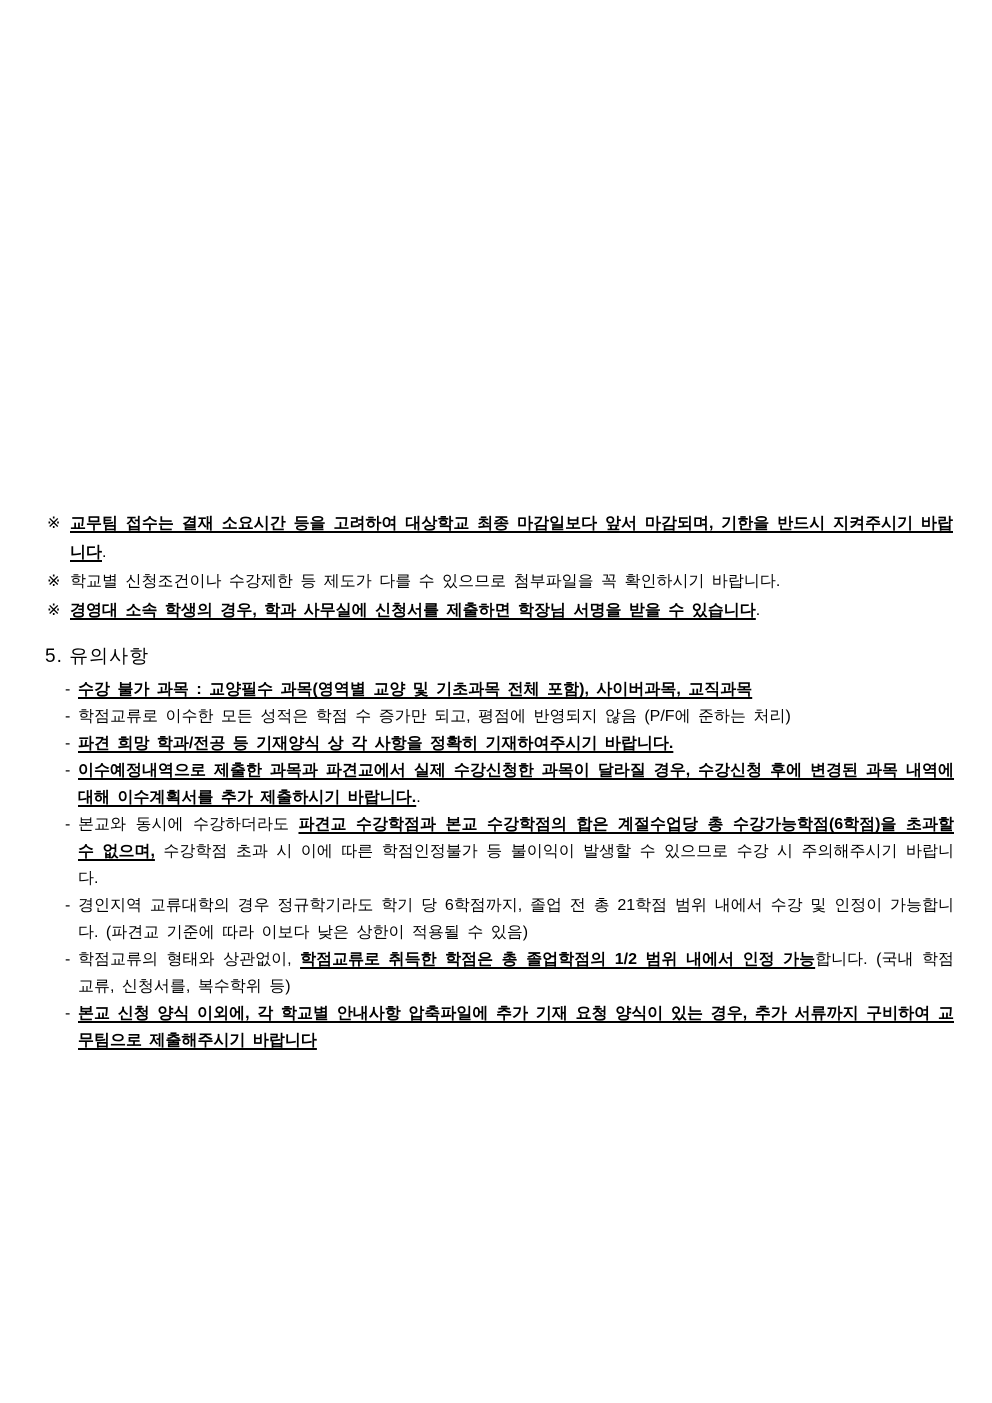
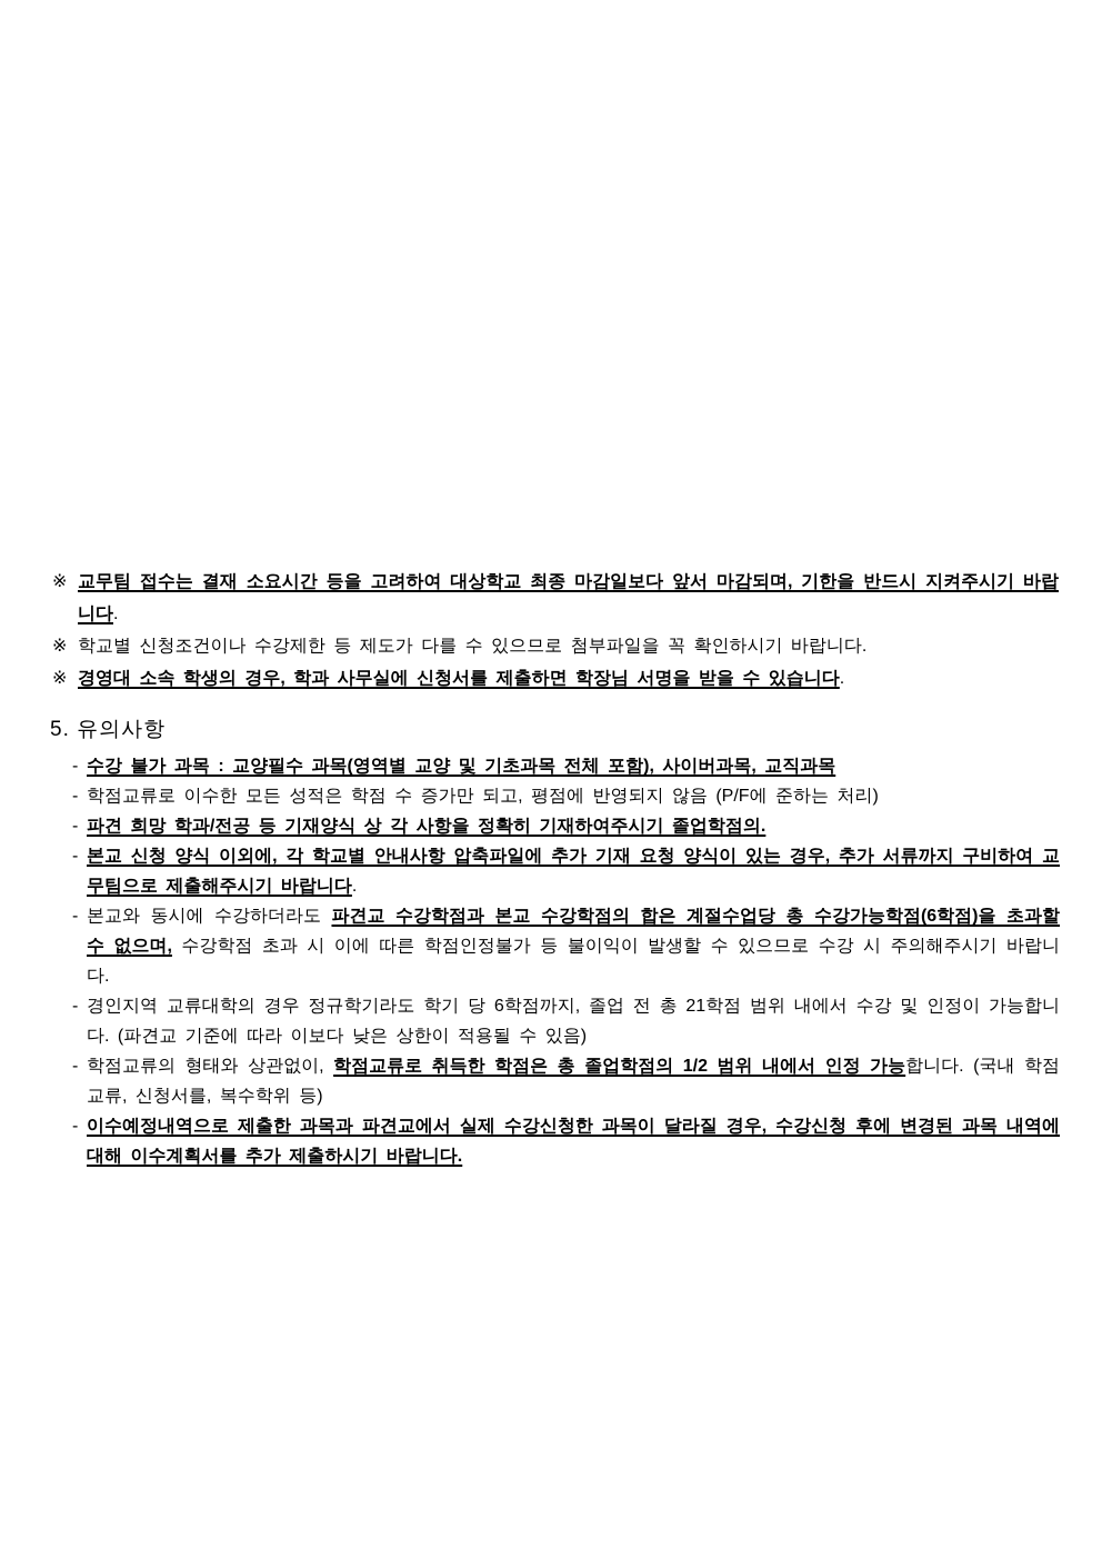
  ※
  교무팀 접수는 결재 소요시간 등을 고려하여 대상학교 최종 마감일보다 앞서 마감되며, 기한을 반드시 지켜주시기 바랍니다.
  ※
  학교별 신청조건이나 수강제한 등 제도가 다를 수 있으므로 첨부파일을 꼭 확인하시기 바랍니다.
  ※
  경영대 소속 학생의 경우, 학과 사무실에 신청서를 제출하면 학장님 서명을 받을 수 있습니다.
  5. 유의사항
  -
  수강 불가 과목 : 교양필수 과목(영역별 교양 및 기초과목 전체 포함), 사이버과목, 교직과목
  -
  학점교류로 이수한 모든 성적은 학점 수 증가만 되고, 평점에 반영되지 않음 (P/F에 준하는 처리)
  -
- 파견 희망 학과/전공 등 기재양식 상 각 사항을 정확히 기재하여주시기 바랍니다.
+ 파견 희망 학과/전공 등 기재양식 상 각 사항을 정확히 기재하여주시기 졸업학점의.
  -
- 이수예정내역으로 제출한 과목과 파견교에서 실제 수강신청한 과목이 달라질 경우, 수강신청 후에 변경된 과목 내역에 대해 이수계획서를 추가 제출하시기 바랍니다..
+ 본교 신청 양식 이외에, 각 학교별 안내사항 압축파일에 추가 기재 요청 양식이 있는 경우, 추가 서류까지 구비하여 교무팀으로 제출해주시기 바랍니다.
  -
  본교와 동시에 수강하더라도 파견교 수강학점과 본교 수강학점의 합은 계절수업당 총 수강가능학점(6학점)을 초과할 수 없으며, 수강학점 초과 시 이에 따른 학점인정불가 등 불이익이 발생할 수 있으므로 수강 시 주의해주시기 바랍니다.
  -
  경인지역 교류대학의 경우 정규학기라도 학기 당 6학점까지, 졸업 전 총 21학점 범위 내에서 수강 및 인정이 가능합니다. (파견교 기준에 따라 이보다 낮은 상한이 적용될 수 있음)
  -
  학점교류의 형태와 상관없이, 학점교류로 취득한 학점은 총 졸업학점의 1/2 범위 내에서 인정 가능합니다. (국내 학점교류, 신청서를, 복수학위 등)
  -
- 본교 신청 양식 이외에, 각 학교별 안내사항 압축파일에 추가 기재 요청 양식이 있는 경우, 추가 서류까지 구비하여 교무팀으로 제출해주시기 바랍니다
+ 이수예정내역으로 제출한 과목과 파견교에서 실제 수강신청한 과목이 달라질 경우, 수강신청 후에 변경된 과목 내역에 대해 이수계획서를 추가 제출하시기 바랍니다.
